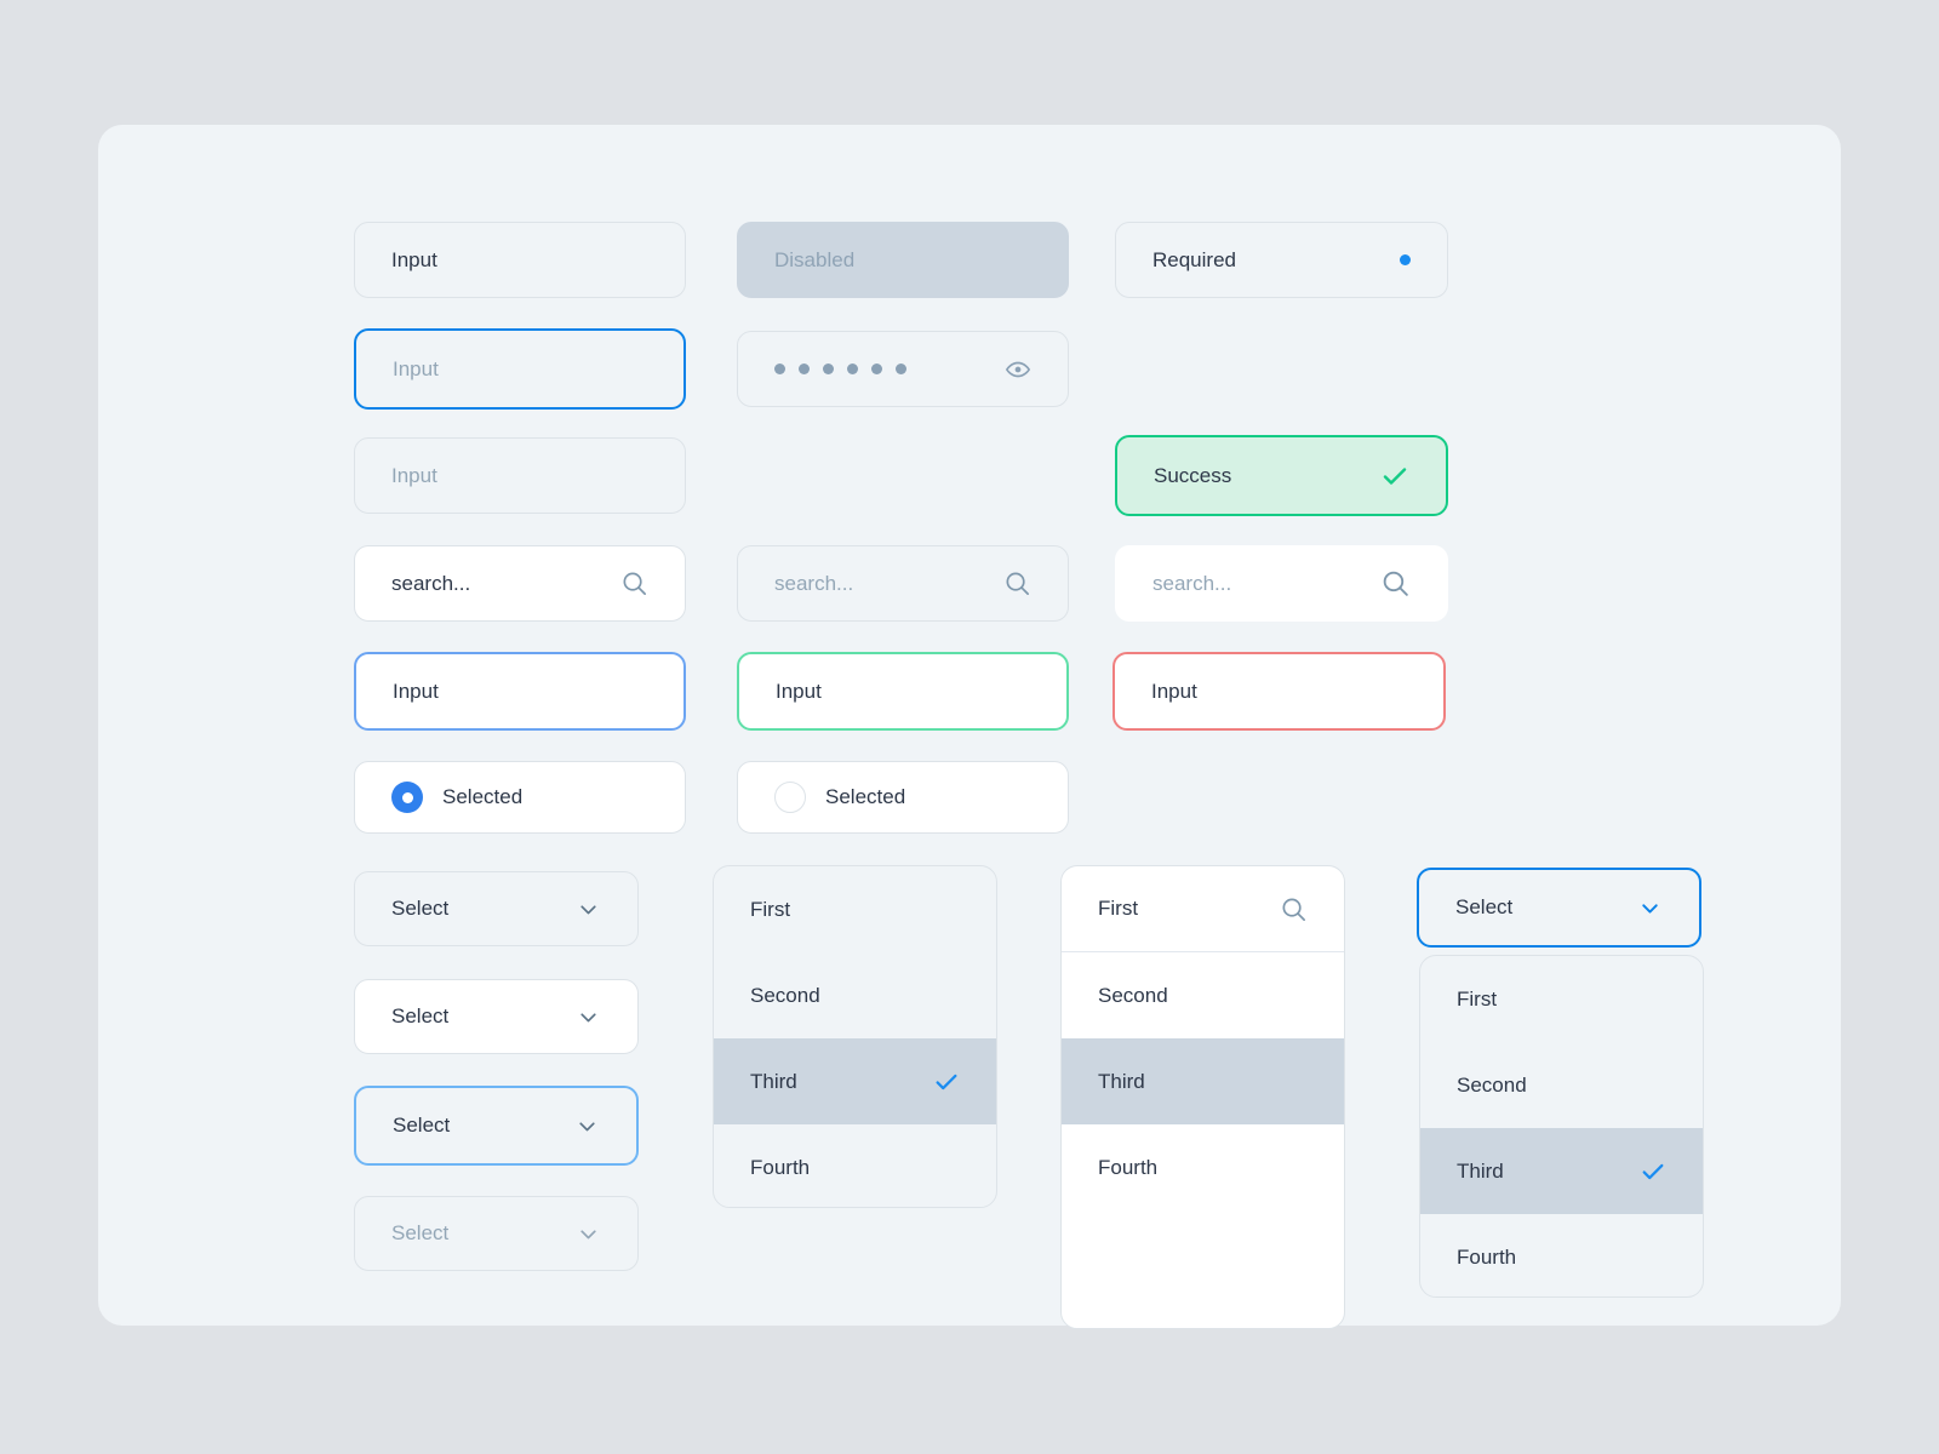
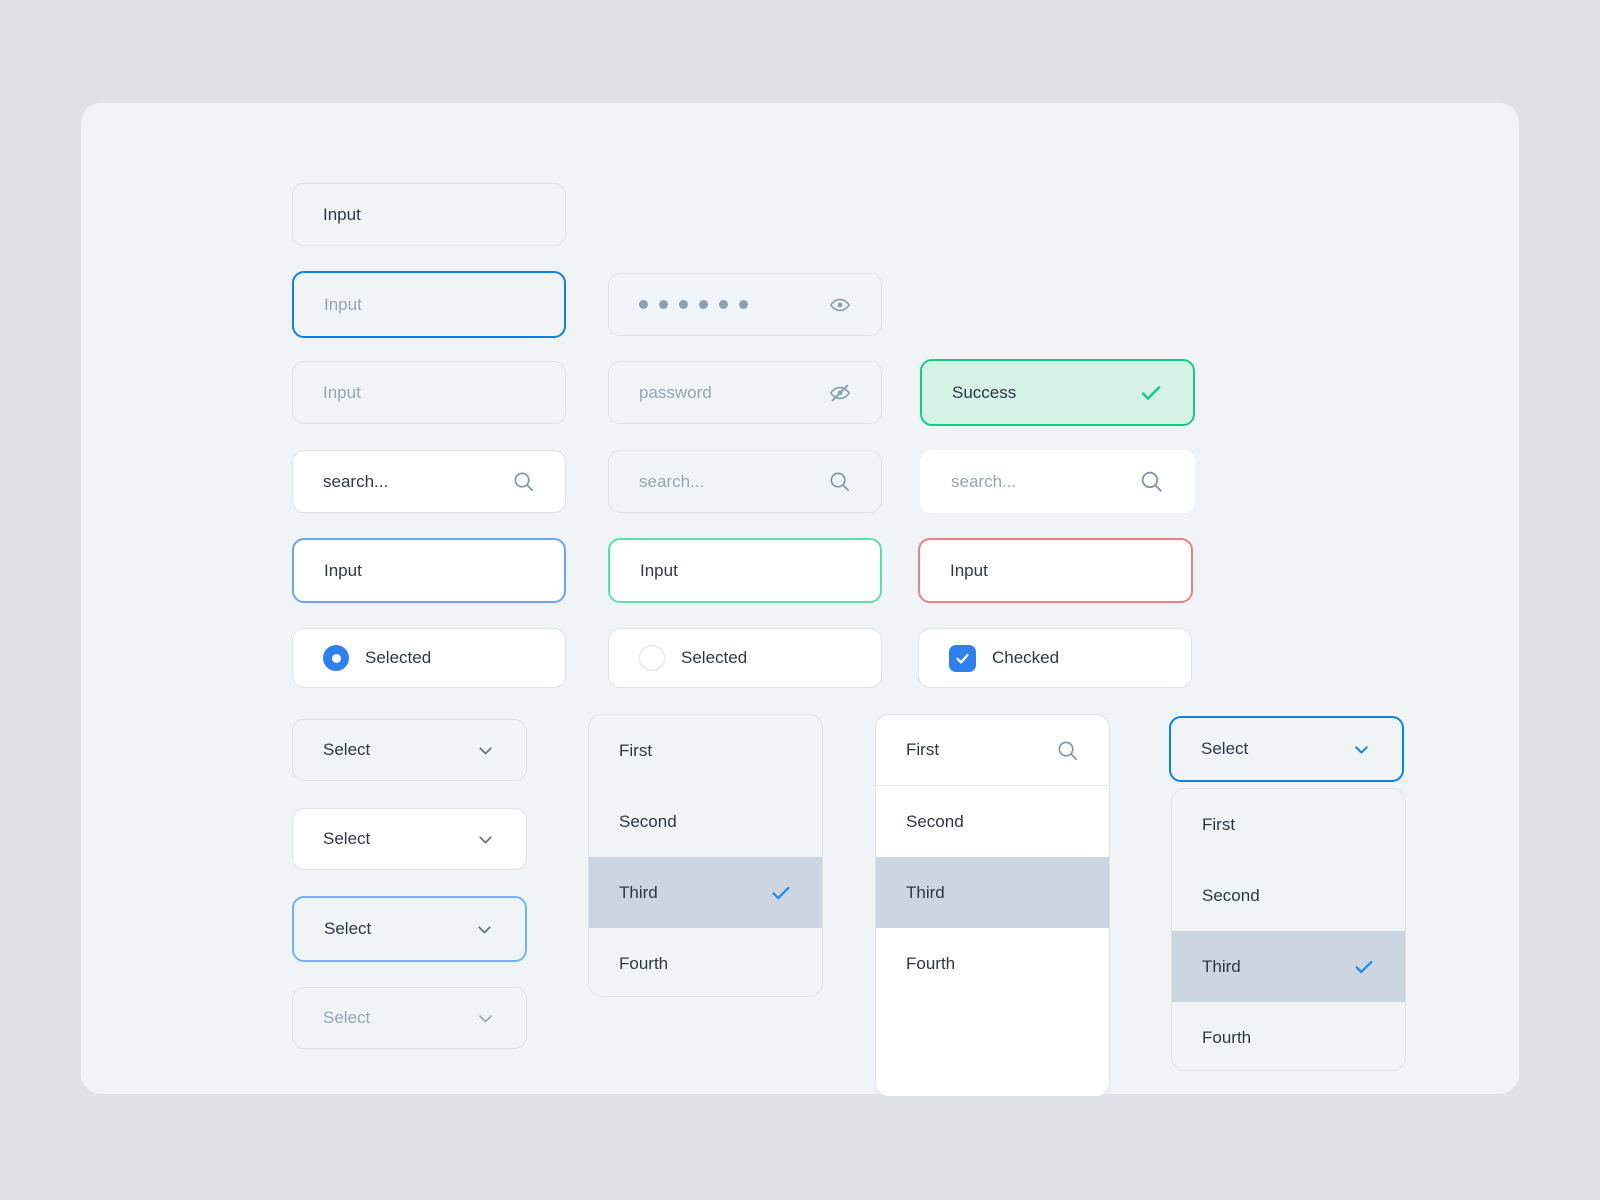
  Input
- Disabled
- Required
  Input
  Input
+ password
  Success
  search...
  search...
  search...
  Input
  Input
  Input
  Selected
  Selected
+ Checked
  Select
  Select
  Select
  Select
  First
  Second
  Third
  Fourth
  First
  Second
  Third
  Fourth
  Select
  First
  Second
  Third
  Fourth
